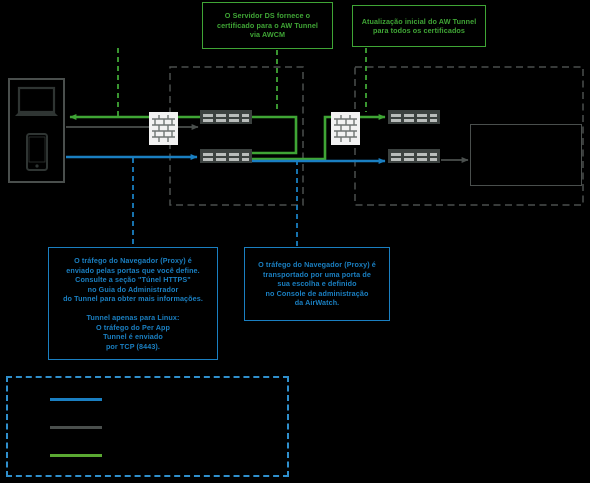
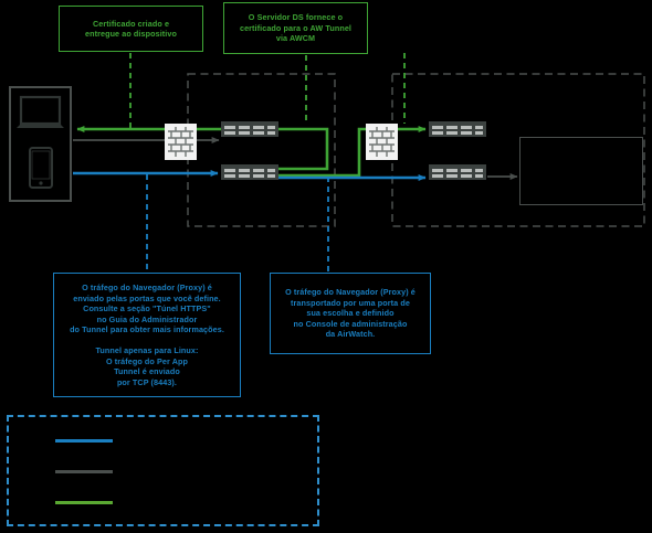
+ Certificado criado e
+ entregue ao dispositivo
  O Servidor DS fornece o
  certificado para o AW Tunnel
  via AWCM
- Atualização inicial do AW Tunnel
- para todos os certificados
  O tráfego do Navegador (Proxy) é
  enviado pelas portas que você define.
  Consulte a seção "Túnel HTTPS"
  no Guia do Administrador
  do Tunnel para obter mais informações.
  Tunnel apenas para Linux:
  O tráfego do Per App
  Tunnel é enviado
  por TCP (8443).
  O tráfego do Navegador (Proxy) é
  transportado por uma porta de
  sua escolha e definido
  no Console de administração
  da AirWatch.
